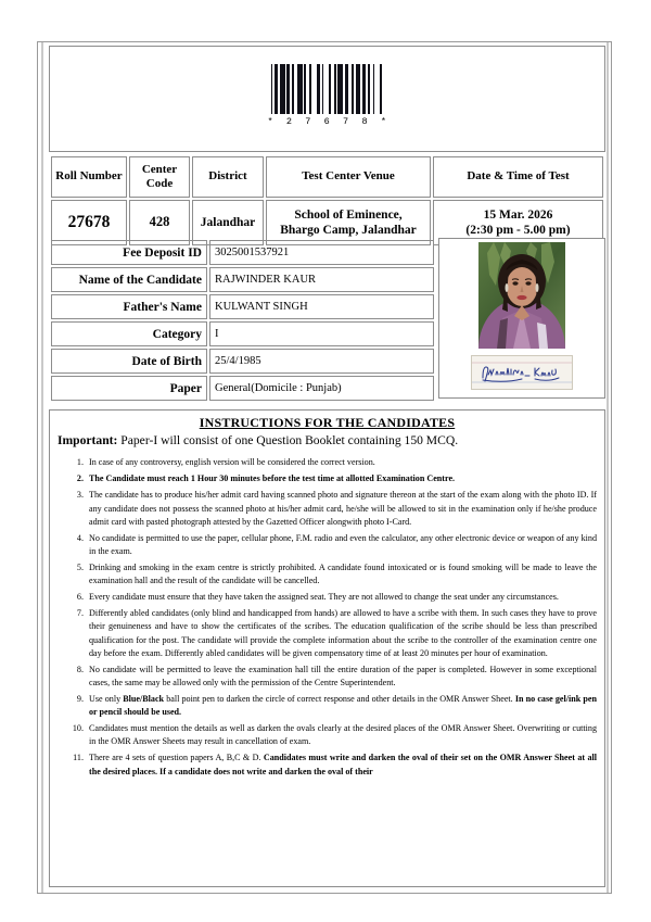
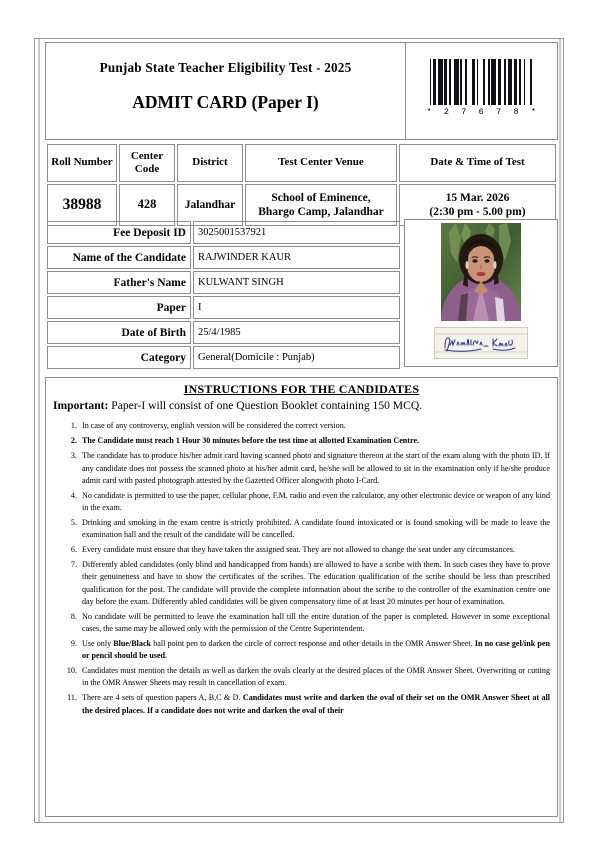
+ Punjab State Teacher Eligibility Test - 2025
+ ADMIT CARD (Paper I)
  * 2 7 6 7 8 *
  Roll Number	Center Code	District	Test Center Venue	Date & Time of Test
- 27678	428	Jalandhar	School of Eminence, Bhargo Camp, Jalandhar	15 Mar. 2026 (2:30 pm - 5.00 pm)
+ 38988	428	Jalandhar	School of Eminence, Bhargo Camp, Jalandhar	15 Mar. 2026 (2:30 pm - 5.00 pm)
  Fee Deposit ID	3025001537921
  Name of the Candidate	RAJWINDER KAUR
  Father's Name	KULWANT SINGH
- Category	I
+ Paper	I
  Date of Birth	25/4/1985
- Paper	General(Domicile : Punjab)
+ Category	General(Domicile : Punjab)
  INSTRUCTIONS FOR THE CANDIDATES
  Important: Paper-I will consist of one Question Booklet containing 150 MCQ.
  In case of any controversy, english version will be considered the correct version.
  The Candidate must reach 1 Hour 30 minutes before the test time at allotted Examination Centre.
  The candidate has to produce his/her admit card having scanned photo and signature thereon at the start of the exam along with the photo ID. If any candidate does not possess the scanned photo at his/her admit card, he/she will be allowed to sit in the examination only if he/she produce admit card with pasted photograph attested by the Gazetted Officer alongwith photo I-Card.
  No candidate is permitted to use the paper, cellular phone, F.M. radio and even the calculator, any other electronic device or weapon of any kind in the exam.
  Drinking and smoking in the exam centre is strictly prohibited. A candidate found intoxicated or is found smoking will be made to leave the examination hall and the result of the candidate will be cancelled.
  Every candidate must ensure that they have taken the assigned seat. They are not allowed to change the seat under any circumstances.
  Differently abled candidates (only blind and handicapped from hands) are allowed to have a scribe with them. In such cases they have to prove their genuineness and have to show the certificates of the scribes. The education qualification of the scribe should be less than prescribed qualification for the post. The candidate will provide the complete information about the scribe to the controller of the examination centre one day before the exam. Differently abled candidates will be given compensatory time of at least 20 minutes per hour of examination.
  No candidate will be permitted to leave the examination hall till the entire duration of the paper is completed. However in some exceptional cases, the same may be allowed only with the permission of the Centre Superintendent.
  Use only Blue/Black ball point pen to darken the circle of correct response and other details in the OMR Answer Sheet. In no case gel/ink pen or pencil should be used.
  Candidates must mention the details as well as darken the ovals clearly at the desired places of the OMR Answer Sheet. Overwriting or cutting in the OMR Answer Sheets may result in cancellation of exam.
  There are 4 sets of question papers A, B,C & D. Candidates must write and darken the oval of their set on the OMR Answer Sheet at all the desired places. If a candidate does not write and darken the oval of their
